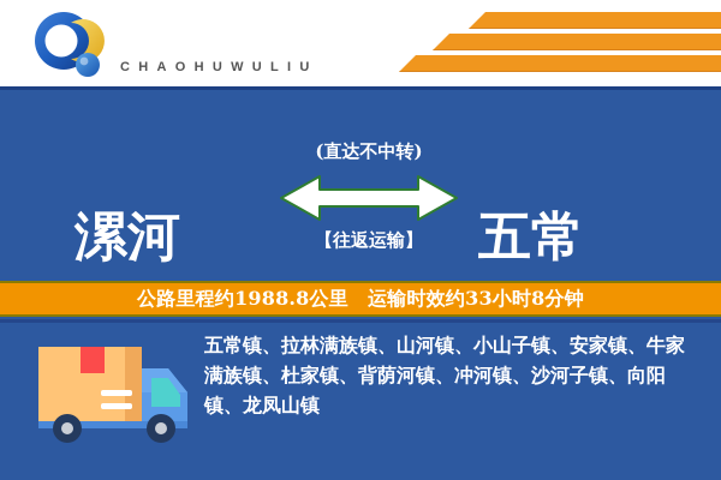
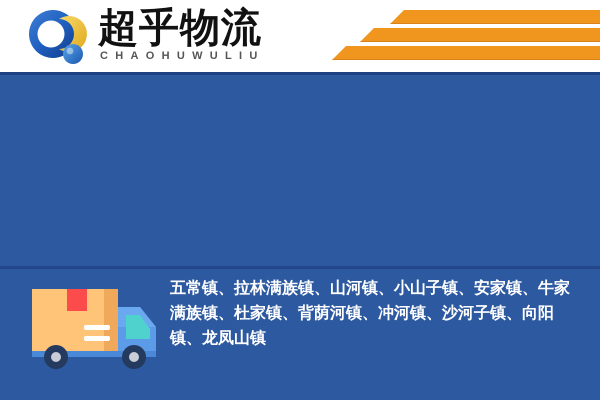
+ 超乎物流
  CHAOHUWULIU
- 漯河
- (直达不中转)
- 【往返运输】
- 五常
- 公路里程约1988.8公里 运输时效约33小时8分钟
  五常镇、拉林满族镇、山河镇、小山子镇、安家镇、牛家满族镇、杜家镇、背荫河镇、冲河镇、沙河子镇、向阳镇、龙凤山镇
